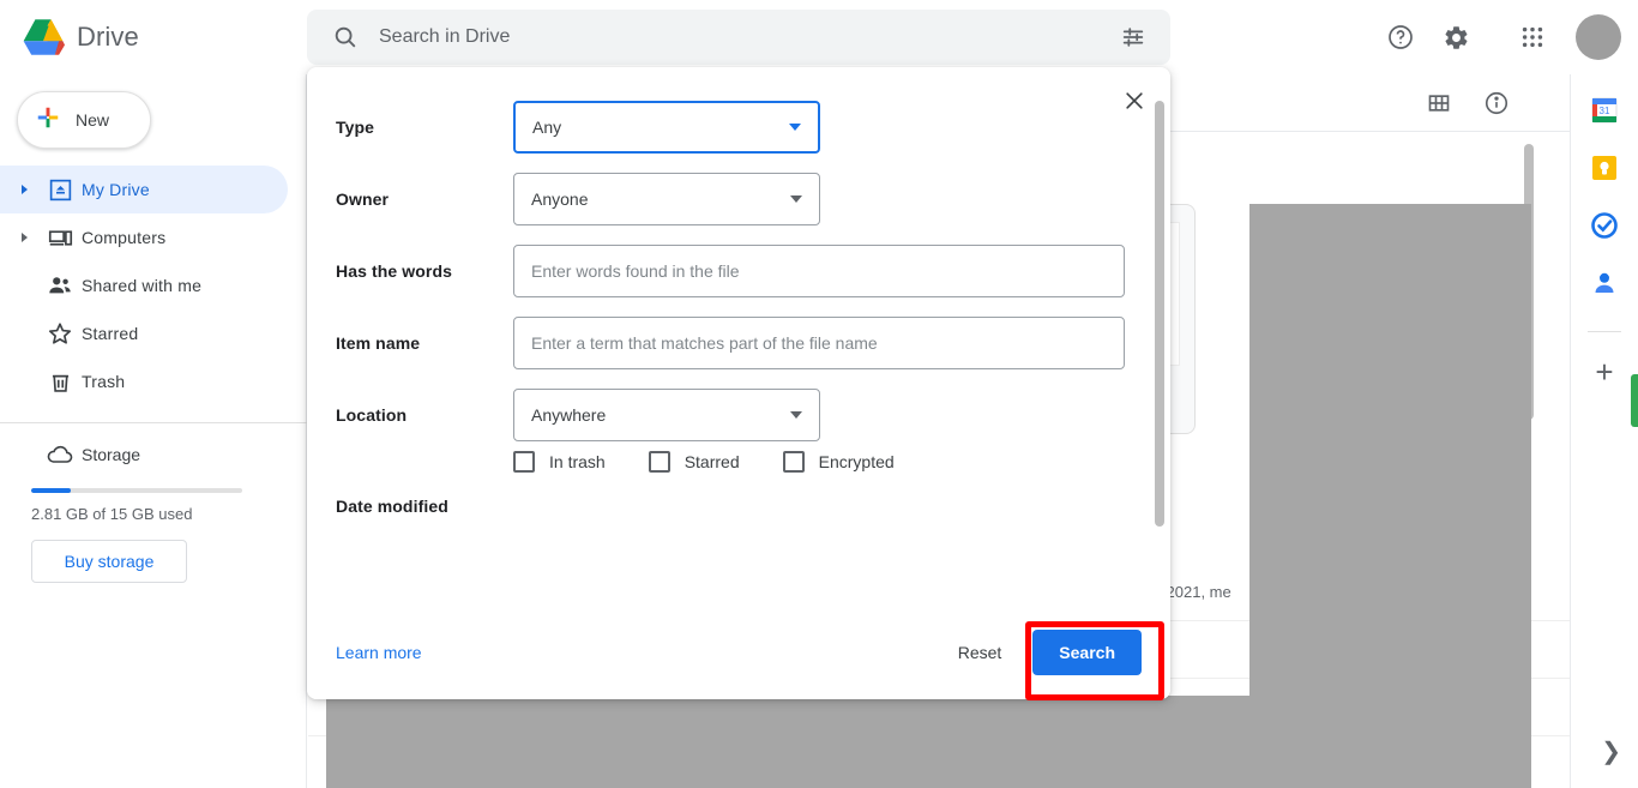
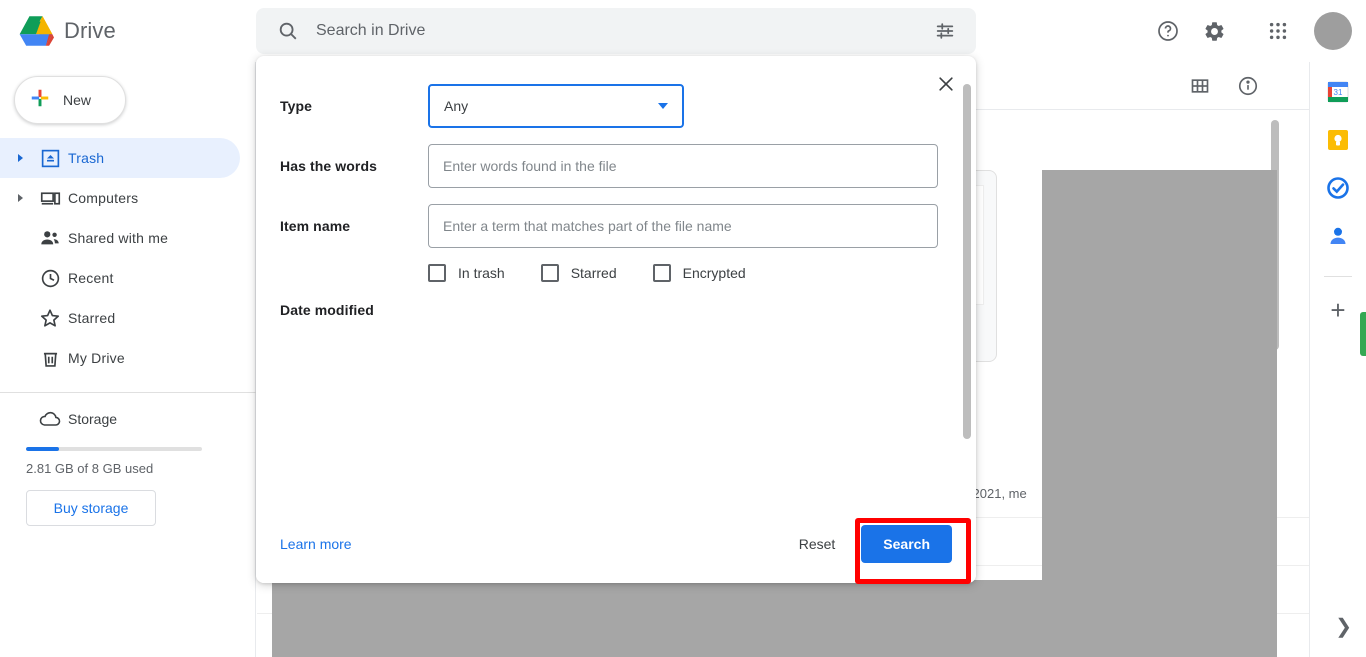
  Drive
  Search in Drive
  New
- My Drive
+ Trash
  Computers
  Shared with me
+ Recent
  Starred
- Trash
+ My Drive
  Storage
- 2.81 GB of 15 GB used
+ 2.81 GB of 8 GB used
  Buy storage
  31
  +
  ❯
  Type
  Any
- Owner
- Anyone
  Has the words
  Enter words found in the file
  Item name
  Enter a term that matches part of the file name
- Location
- Anywhere
  In trash
  Starred
  Encrypted
  Date modified
  Learn more
  Reset
  Search
